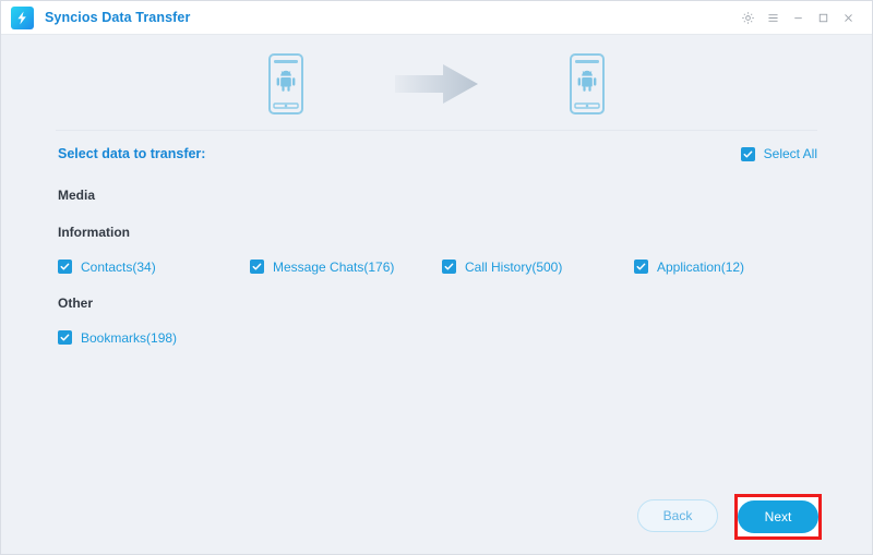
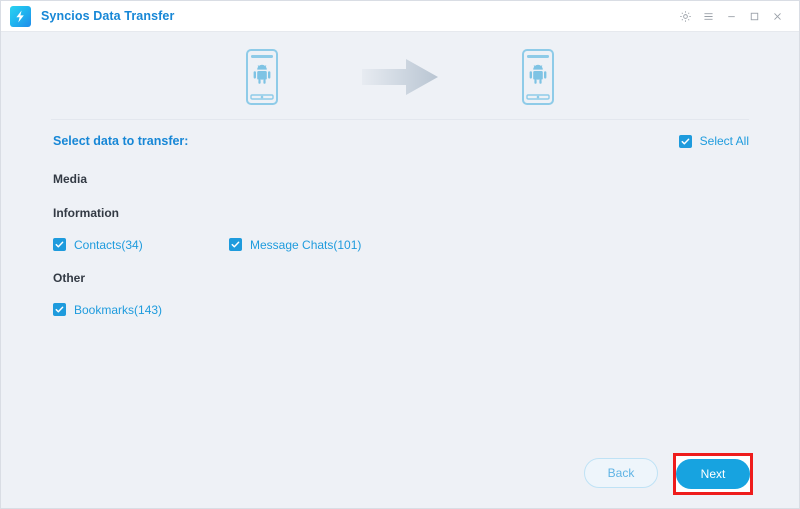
  Syncios Data Transfer
  Select data to transfer:
  Select All
  Media
  Information
  Contacts(34)
- Message Chats(176)
+ Message Chats(101)
- Call History(500)
- Application(12)
  Other
- Bookmarks(198)
+ Bookmarks(143)
  Back
  Next
